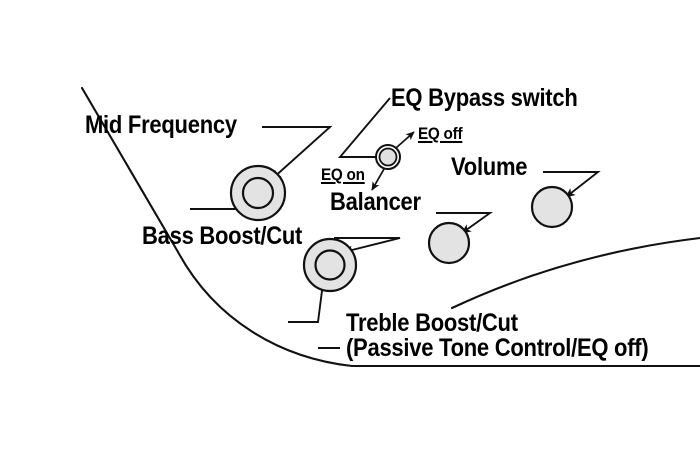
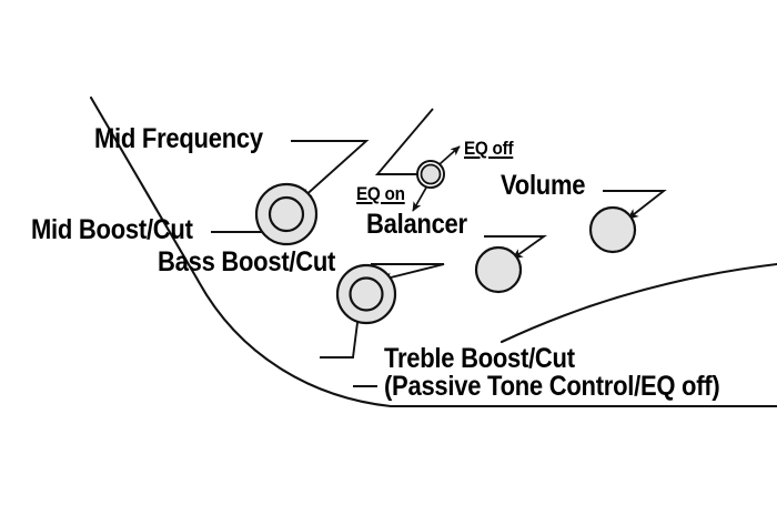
  Mid Frequency
+ Mid Boost/Cut
  Bass Boost/Cut
- EQ Bypass switch
  EQ off
  EQ on
  Balancer
  Volume
  Treble Boost/Cut
  (Passive Tone Control/EQ off)
